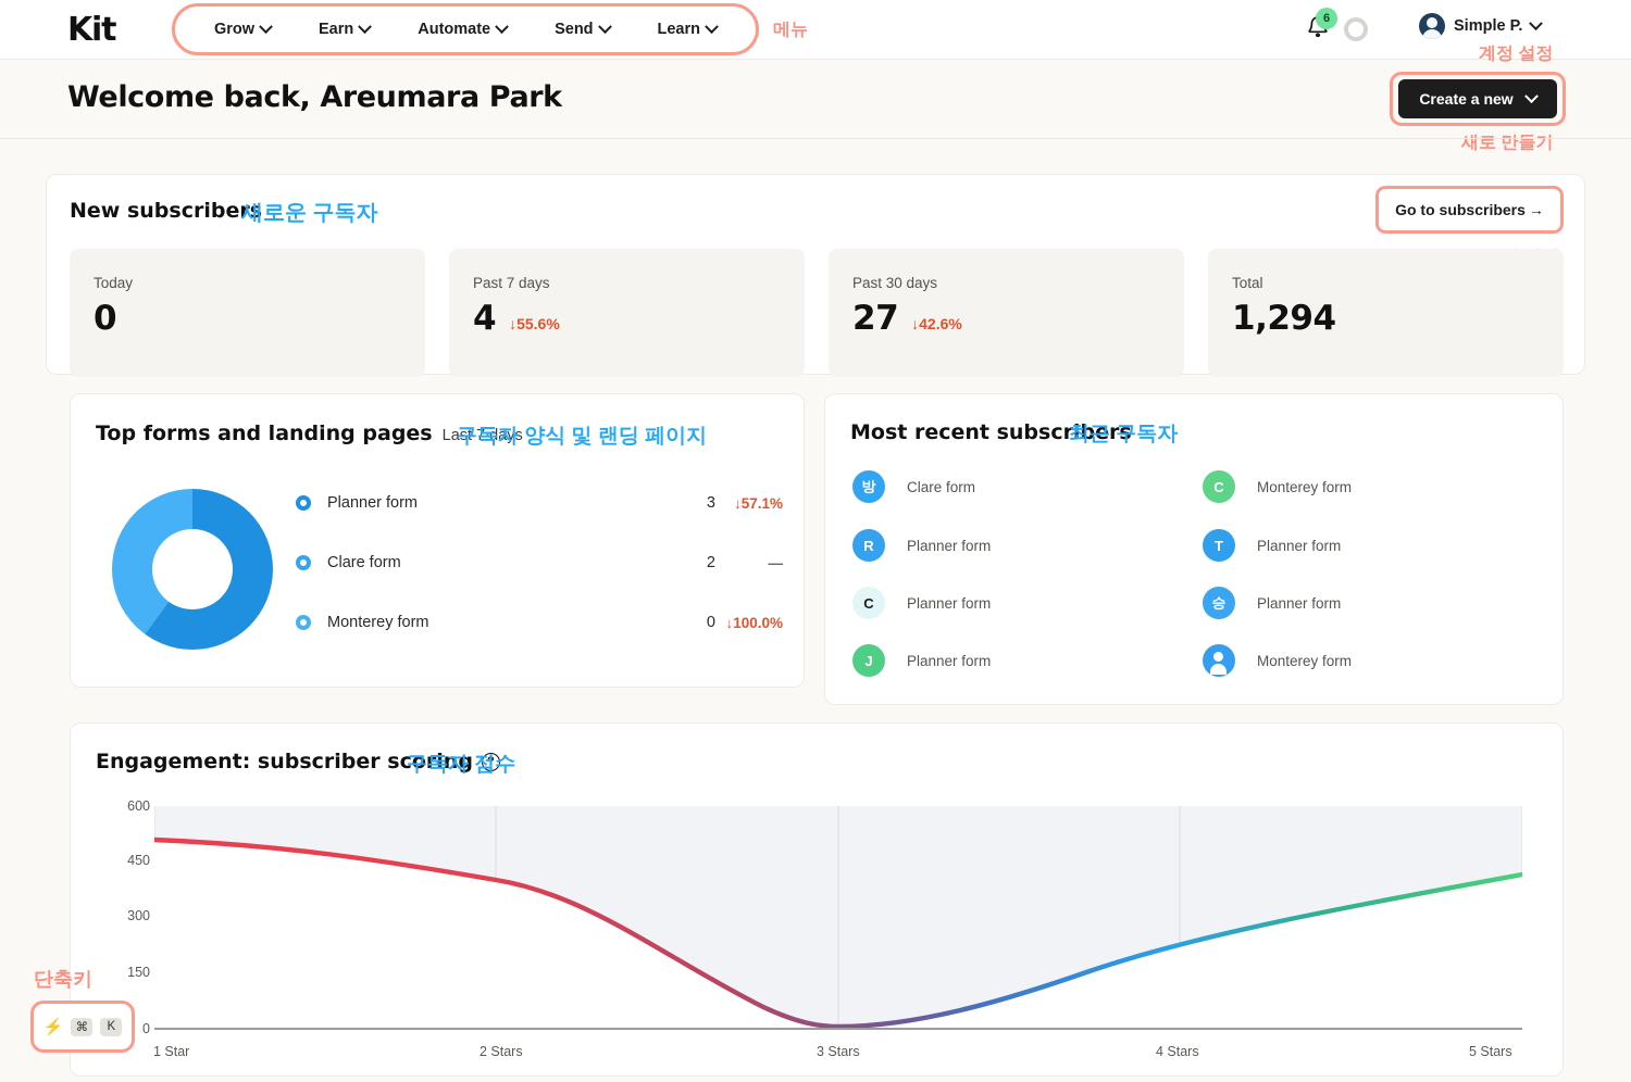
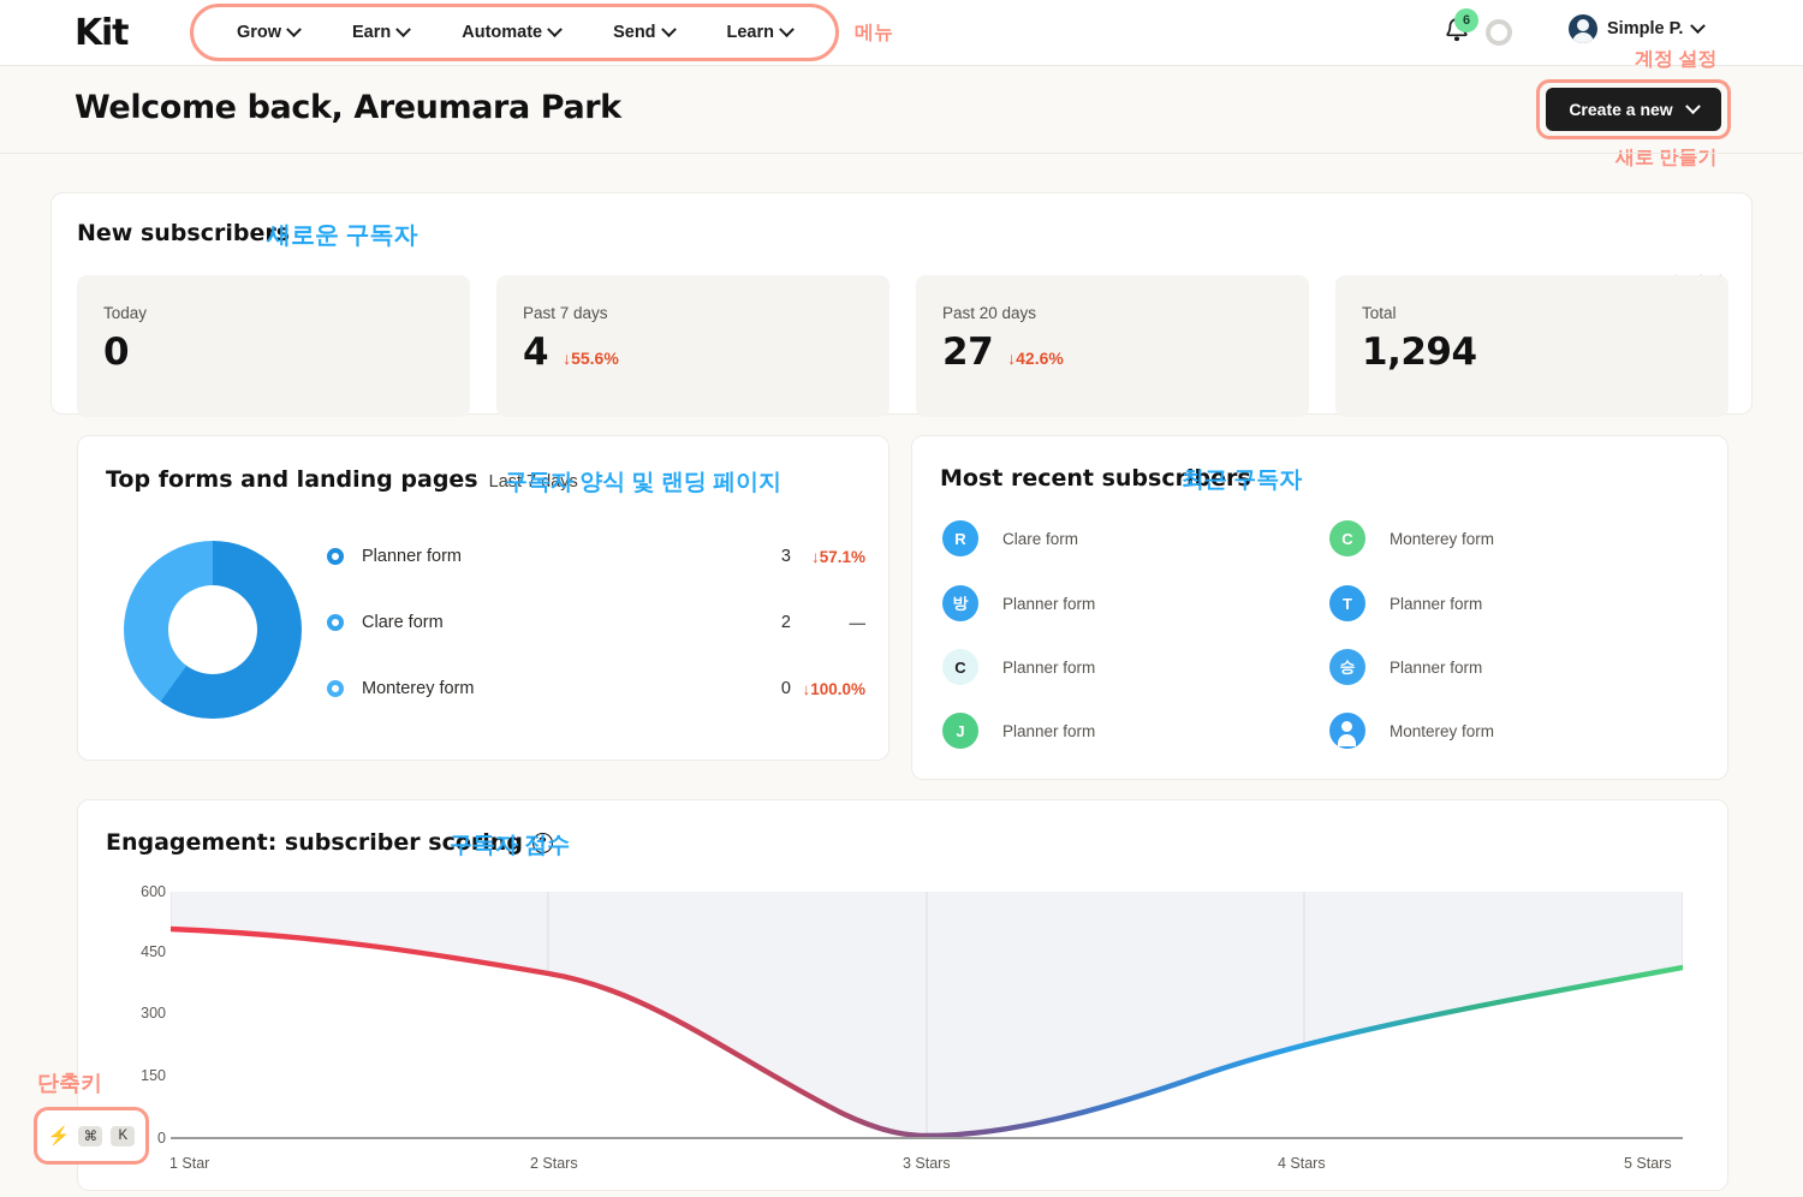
  Kit
  Grow
  Earn
  Automate
  Send
  Learn
  메뉴
  6
  Simple P.
  계정 설정
  Welcome back, Areumara Park
  Create a new
  새로 만들기
  New subscribers
  새로운 구독자
- Go to subscribers
- →
  Today
  0
  Past 7 days
  4
  ↓55.6%
- Past 30 days
+ Past 20 days
  27
  ↓42.6%
  Total
  1,294
  Top forms and landing pages
  Last 7 days
  구독자 양식 및 랜딩 페이지
  Planner form
  3
  ↓57.1%
  Clare form
  2
  —
  Monterey form
  0
  ↓100.0%
  Most recent subscribers
  최근 구독자
- 방
+ R
  Clare form
- R
+ 방
  Planner form
  C
  Planner form
  J
  Planner form
  C
  Monterey form
  T
  Planner form
  승
  Planner form
  Monterey form
  Engagement: subscriber scoring
  ?
  구독자 점수
  600
  450
  300
  150
  0
  1 Star
  2 Stars
  3 Stars
  4 Stars
  5 Stars
  단축키
  ⚡
  ⌘
  K
